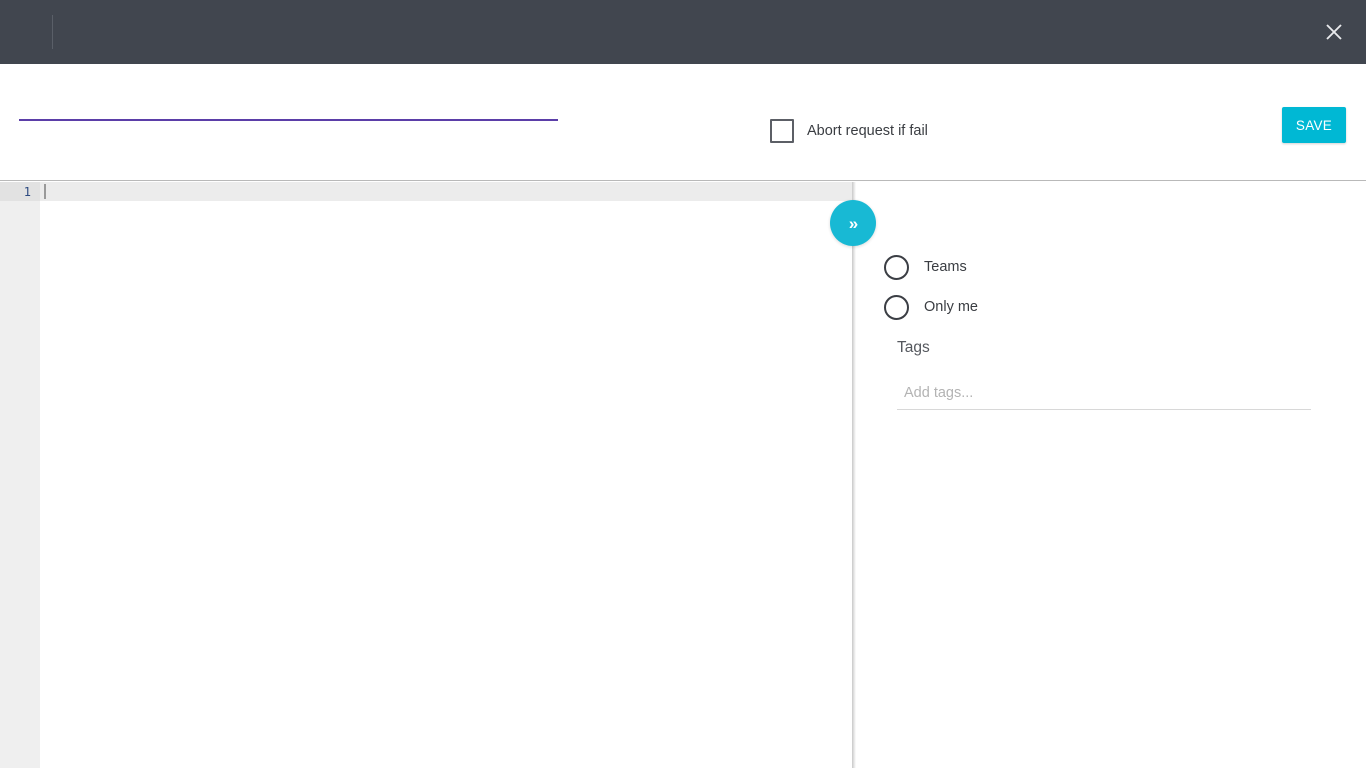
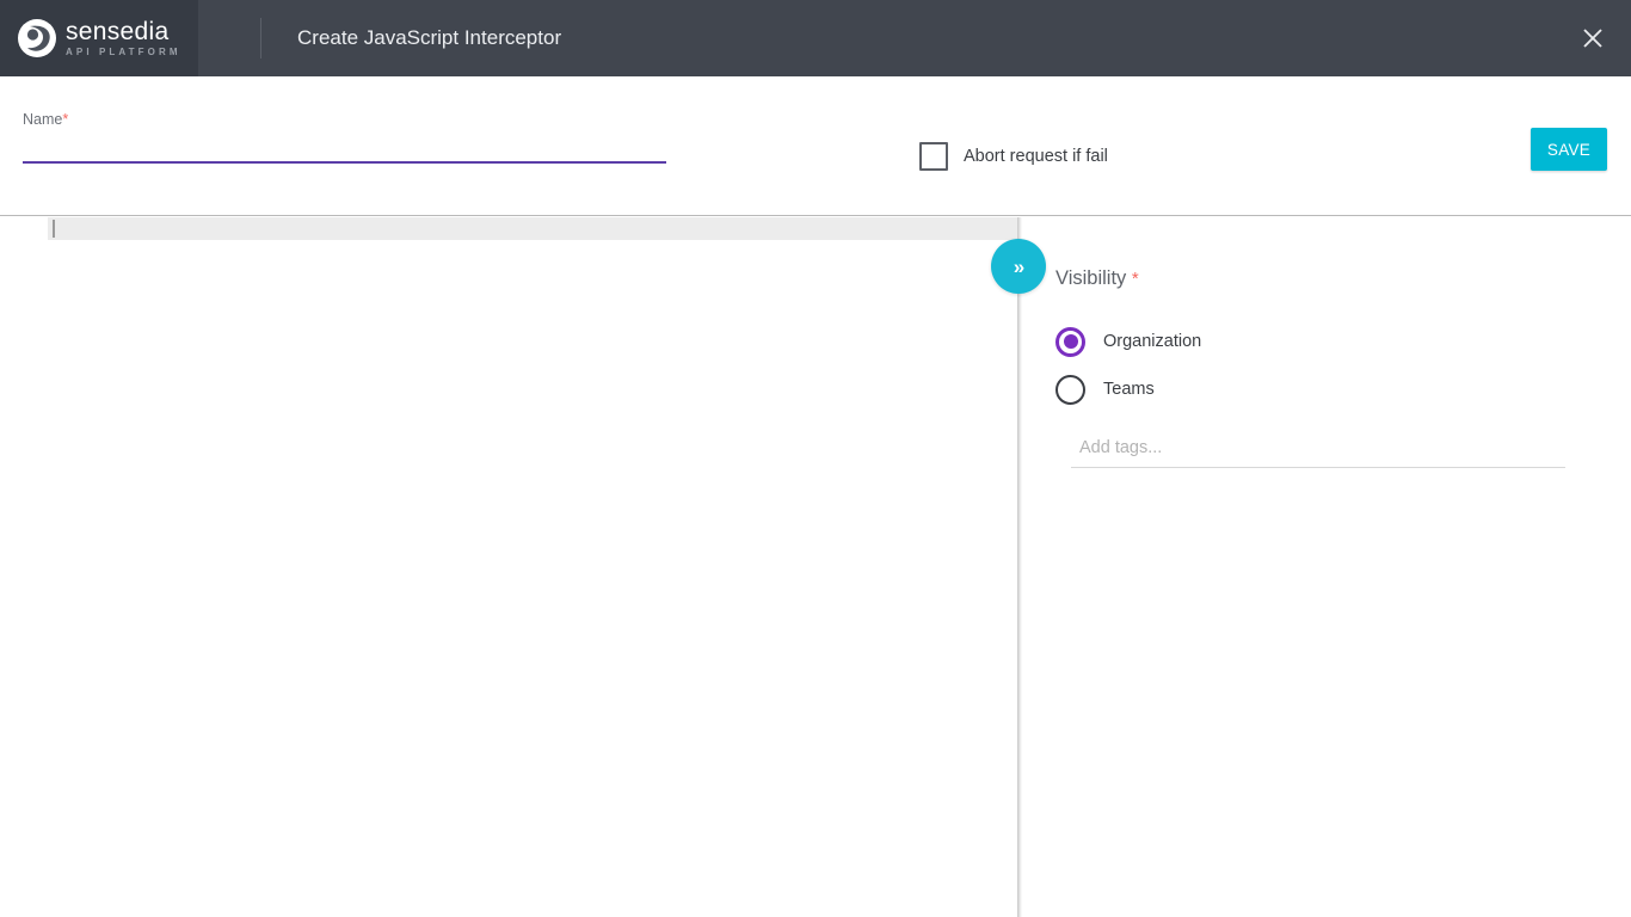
+ sensedia
+ API PLATFORM
+ Create JavaScript Interceptor
+ Name*
  Abort request if fail
  SAVE
- 1
  »
+ Visibility *
+ Organization
  Teams
- Only me
- Tags
  Add tags...
